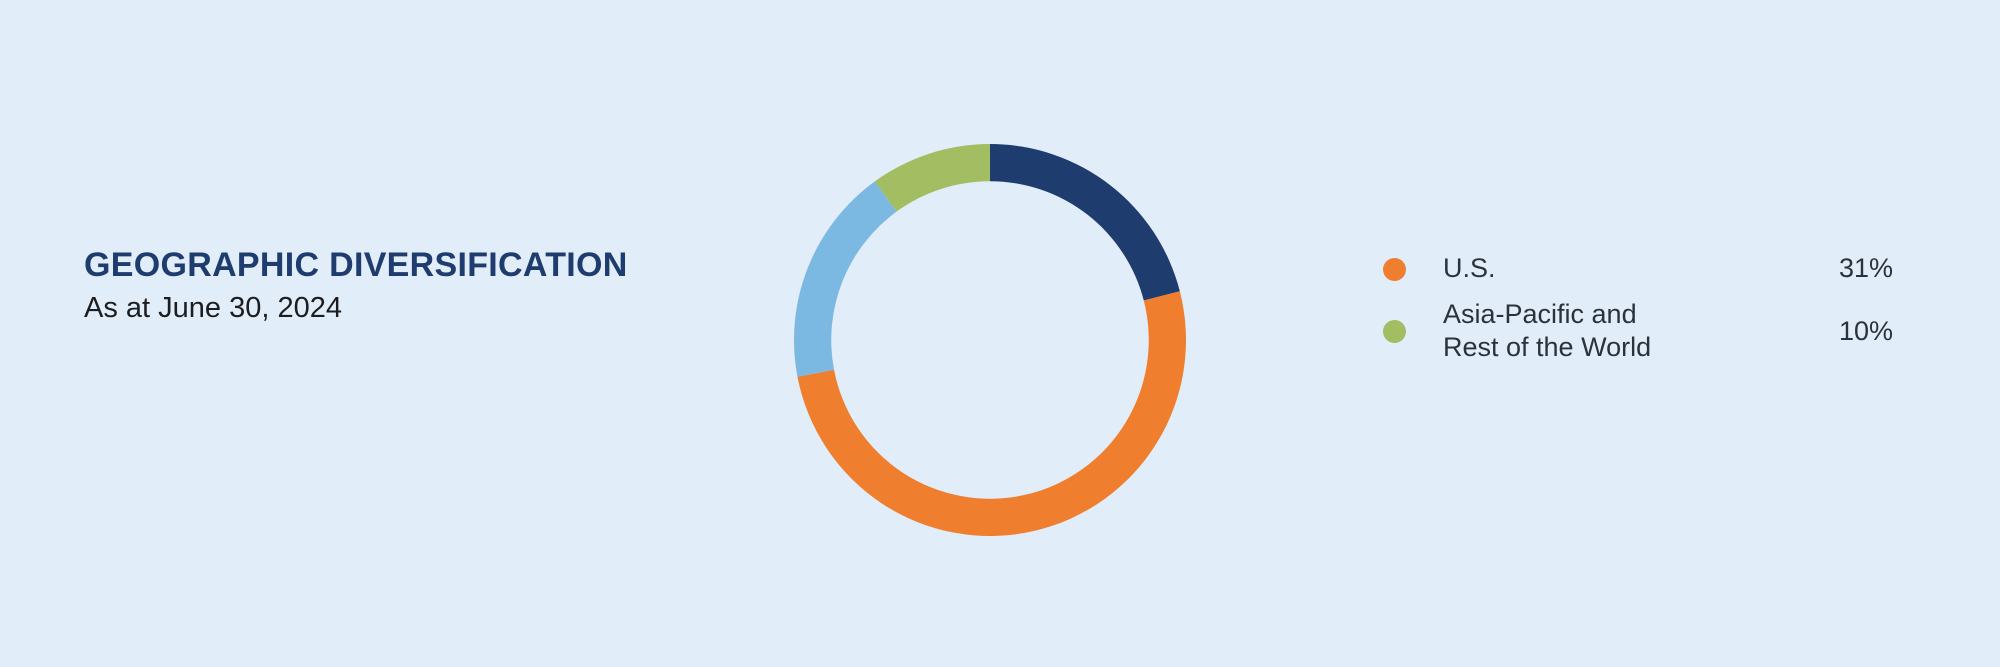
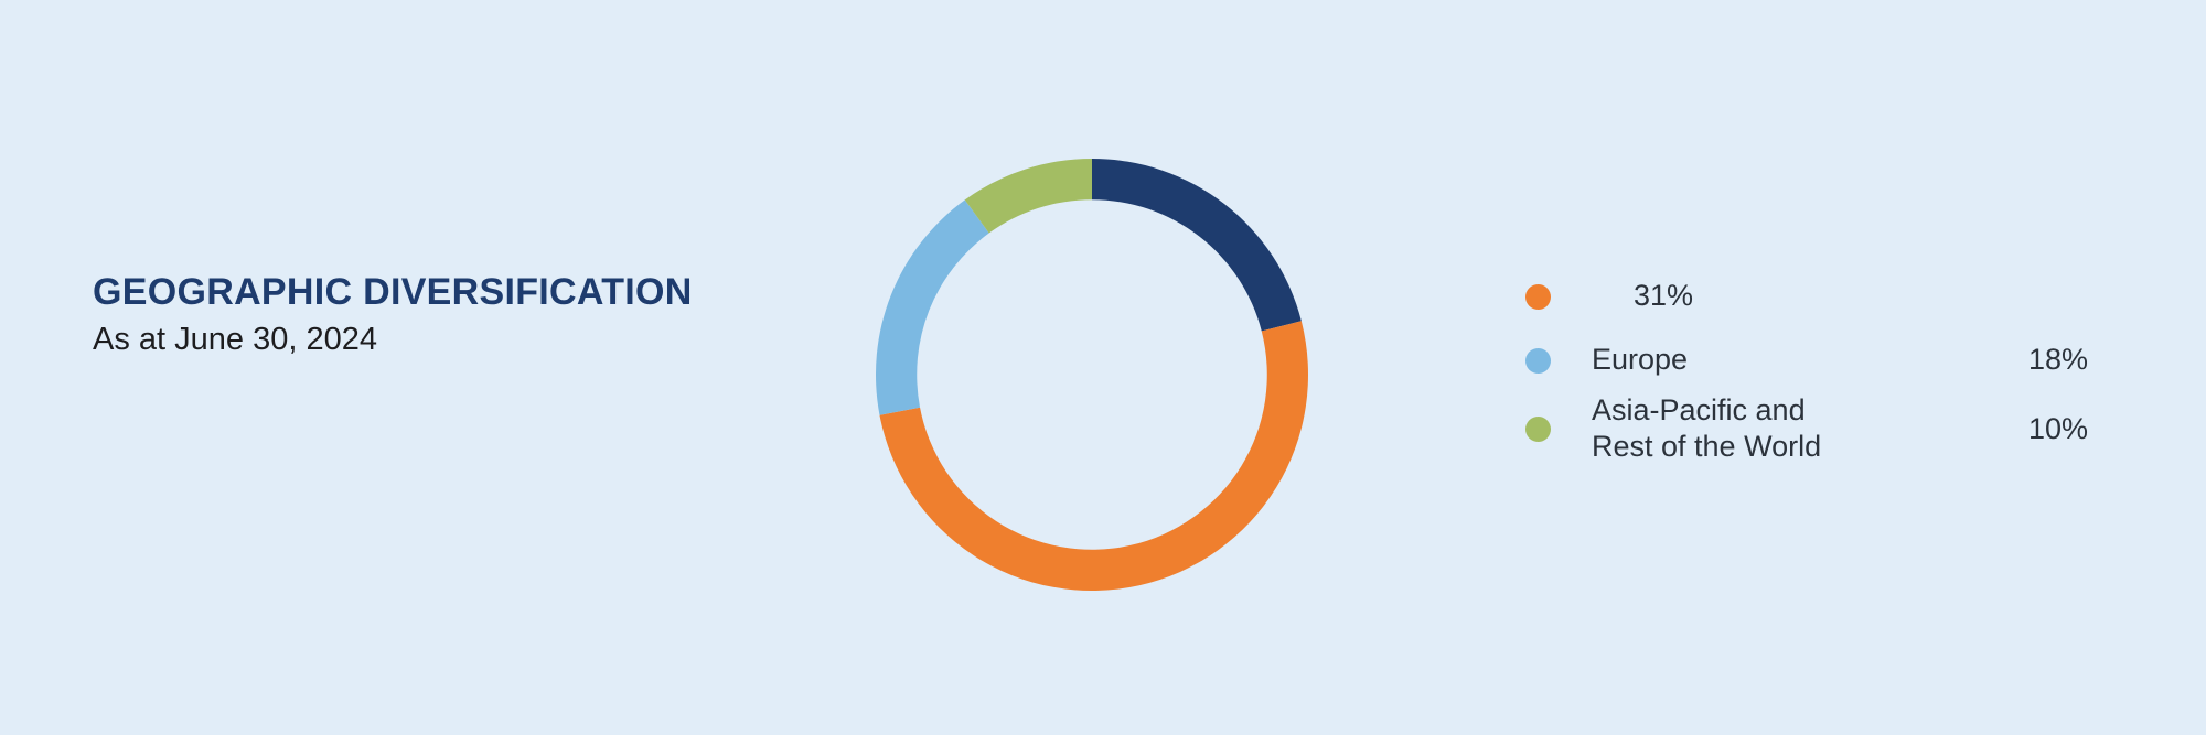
  GEOGRAPHIC DIVERSIFICATION
  As at June 30, 2024
- U.S.
  31%
+ Europe
+ 18%
  Asia-Pacific and
  Rest of the World
  10%
